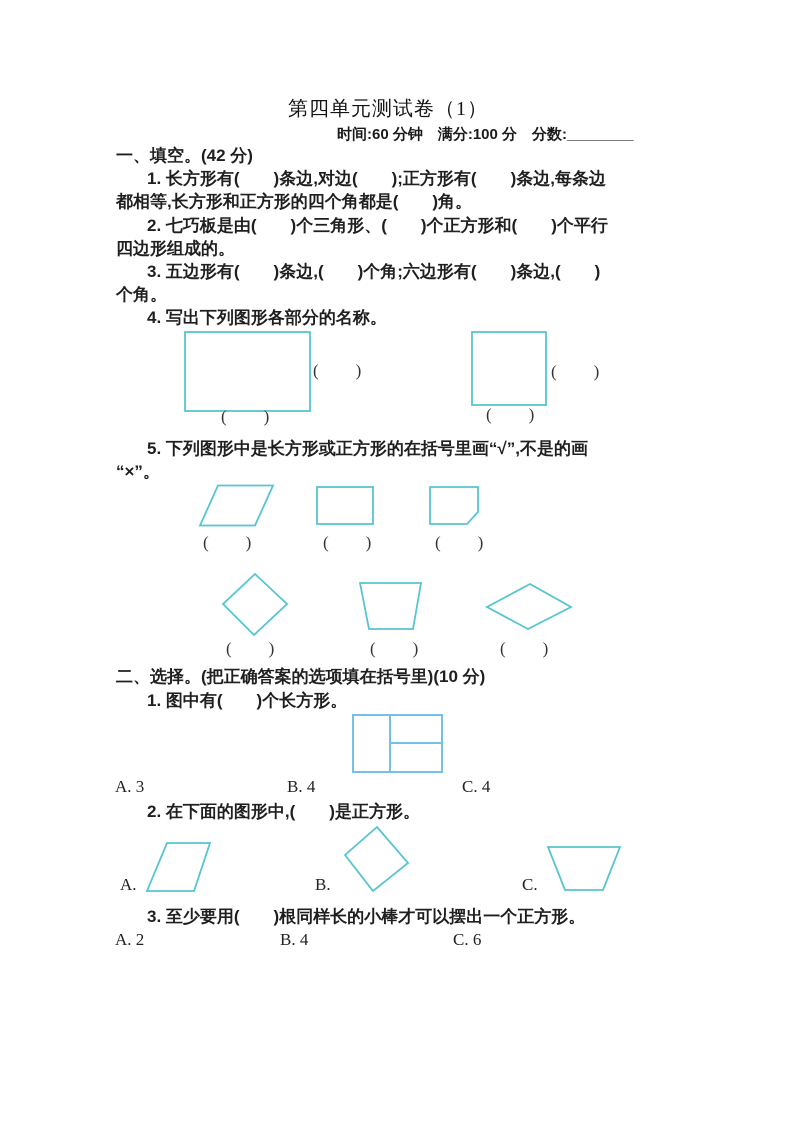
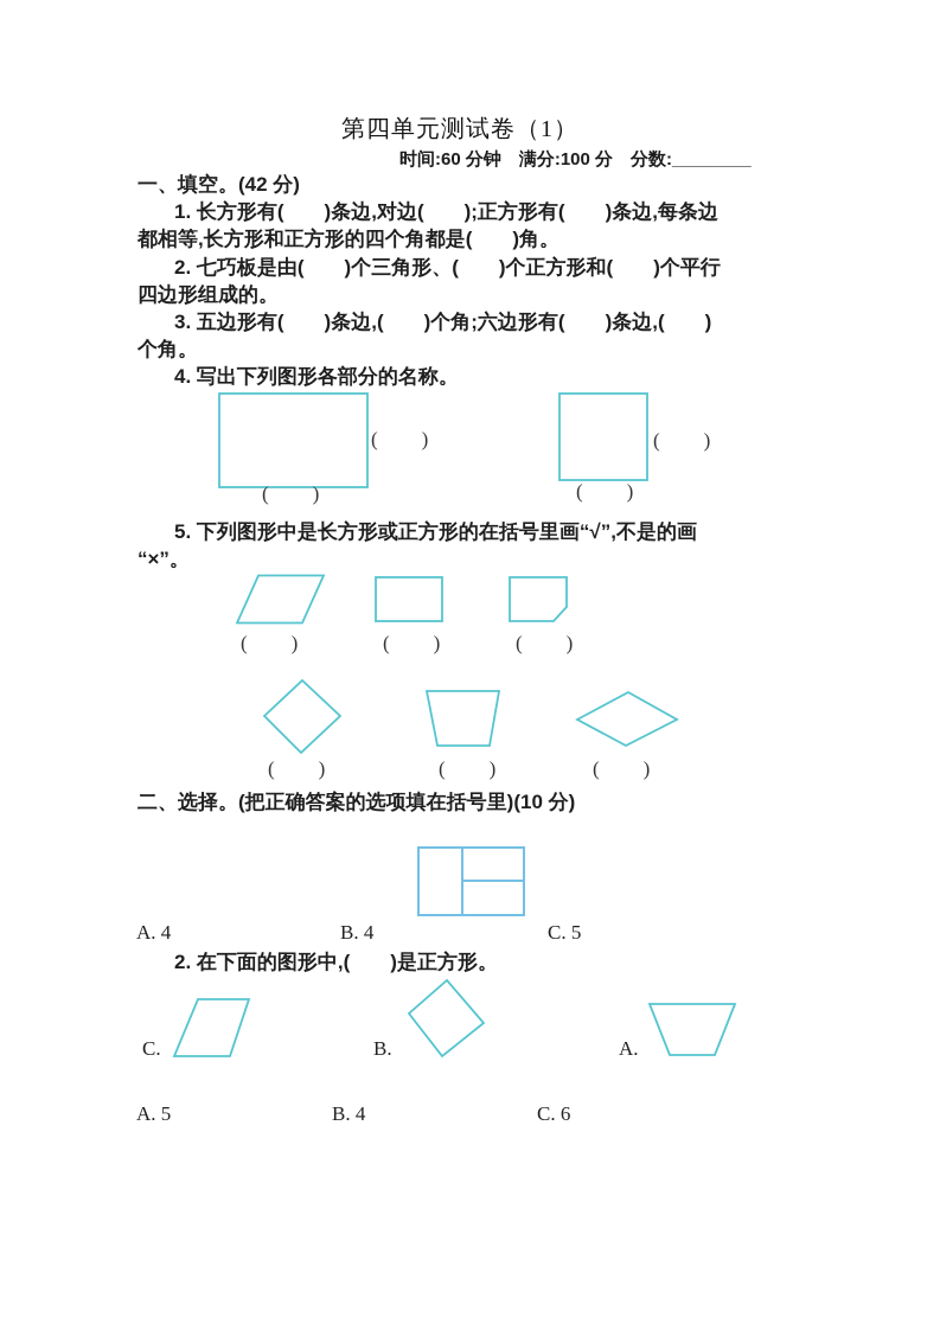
  第四单元测试卷（1）
  时间:60 分钟 满分:100 分 分数:________
  一、填空。(42 分)
  1. 长方形有( )条边,对边( );正方形有( )条边,每条边
  都相等,长方形和正方形的四个角都是( )角。
  2. 七巧板是由( )个三角形、( )个正方形和( )个平行
  四边形组成的。
  3. 五边形有( )条边,( )个角;六边形有( )条边,( )
  个角。
  4. 写出下列图形各部分的名称。
  ( )
  ( )
  ( )
  ( )
  5. 下列图形中是长方形或正方形的在括号里画“√”,不是的画
  “×”。
  ( )
  ( )
  ( )
  ( )
  ( )
  ( )
  二、选择。(把正确答案的选项填在括号里)(10 分)
- 1. 图中有( )个长方形。
- A. 3
+ A. 4
  B. 4
- C. 4
+ C. 5
  2. 在下面的图形中,( )是正方形。
- A.
+ C.
  B.
- C.
+ A.
- 3. 至少要用( )根同样长的小棒才可以摆出一个正方形。
- A. 2
+ A. 5
  B. 4
  C. 6
